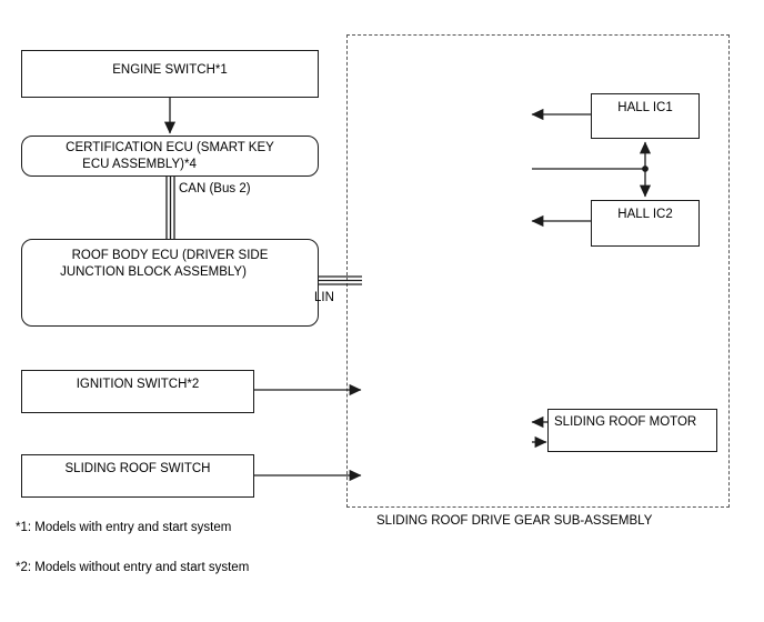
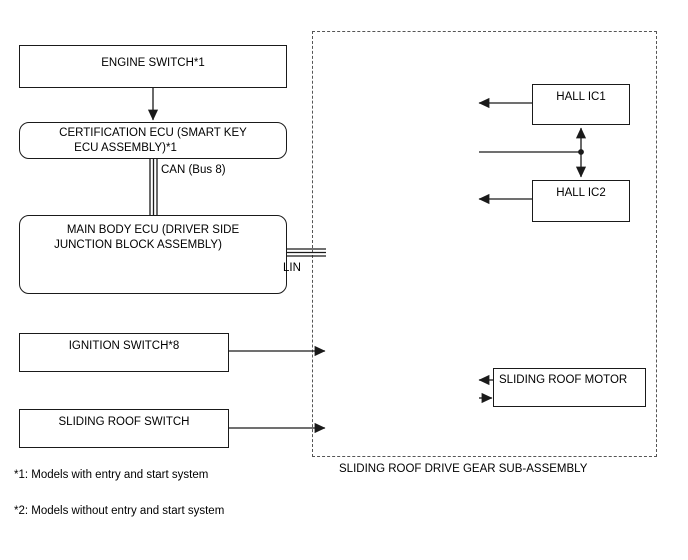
  ENGINE SWITCH*1
  CERTIFICATION ECU (SMART KEY
- ECU ASSEMBLY)*4
+ ECU ASSEMBLY)*1
- ROOF BODY ECU (DRIVER SIDE
+ MAIN BODY ECU (DRIVER SIDE
  JUNCTION BLOCK ASSEMBLY)
- IGNITION SWITCH*2
+ IGNITION SWITCH*8
  SLIDING ROOF SWITCH
  HALL IC1
  HALL IC2
  SLIDING ROOF MOTOR
- CAN (Bus 2)
+ CAN (Bus 8)
  LIN
  SLIDING ROOF DRIVE GEAR SUB-ASSEMBLY
  *1: Models with entry and start system
  *2: Models without entry and start system
